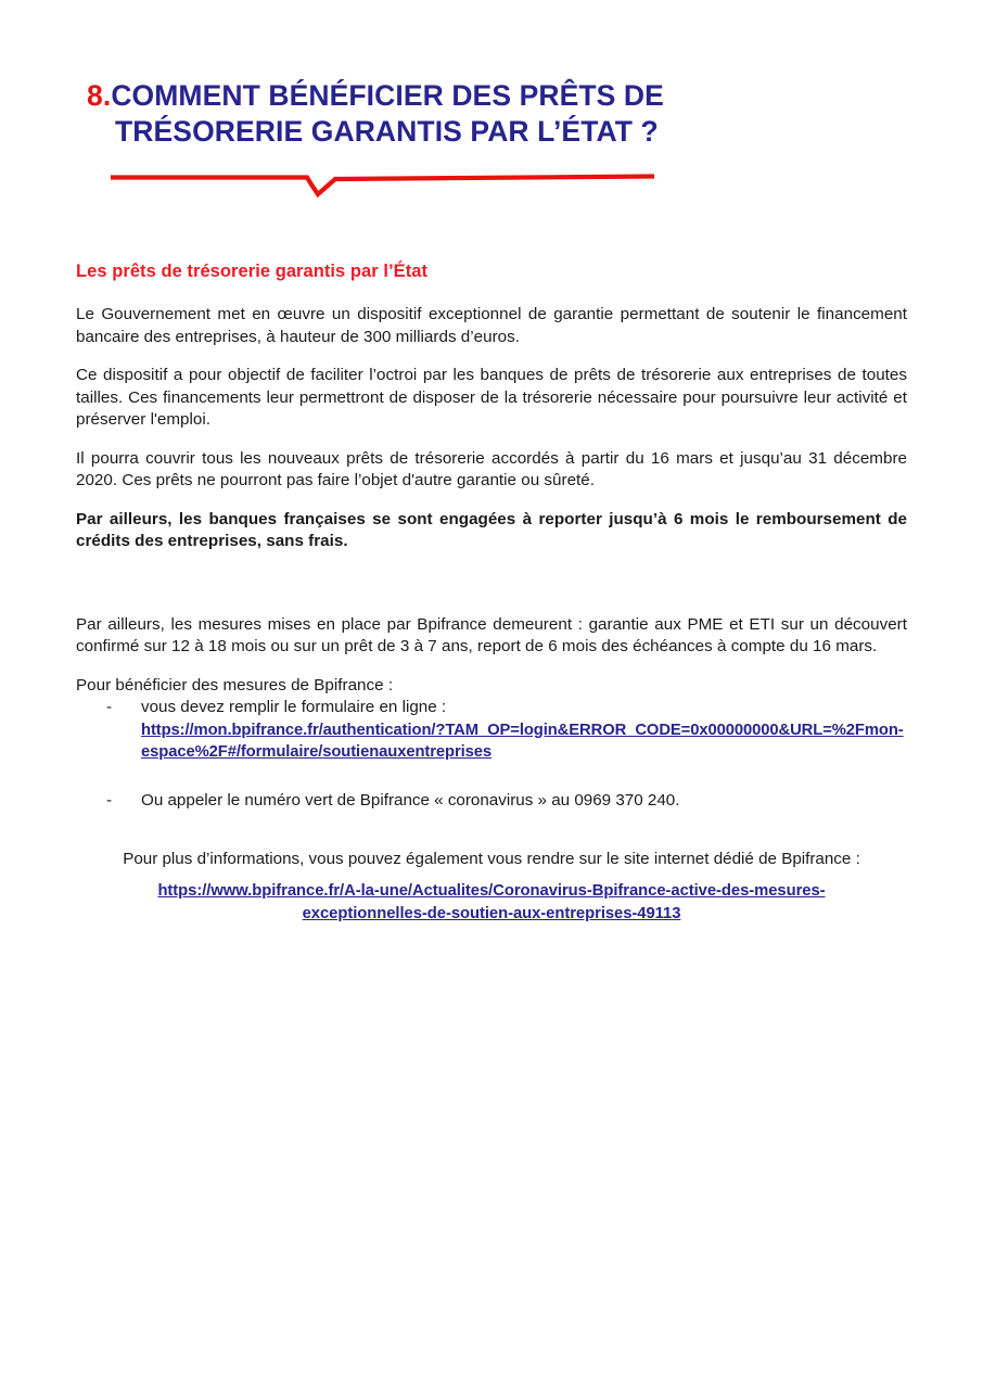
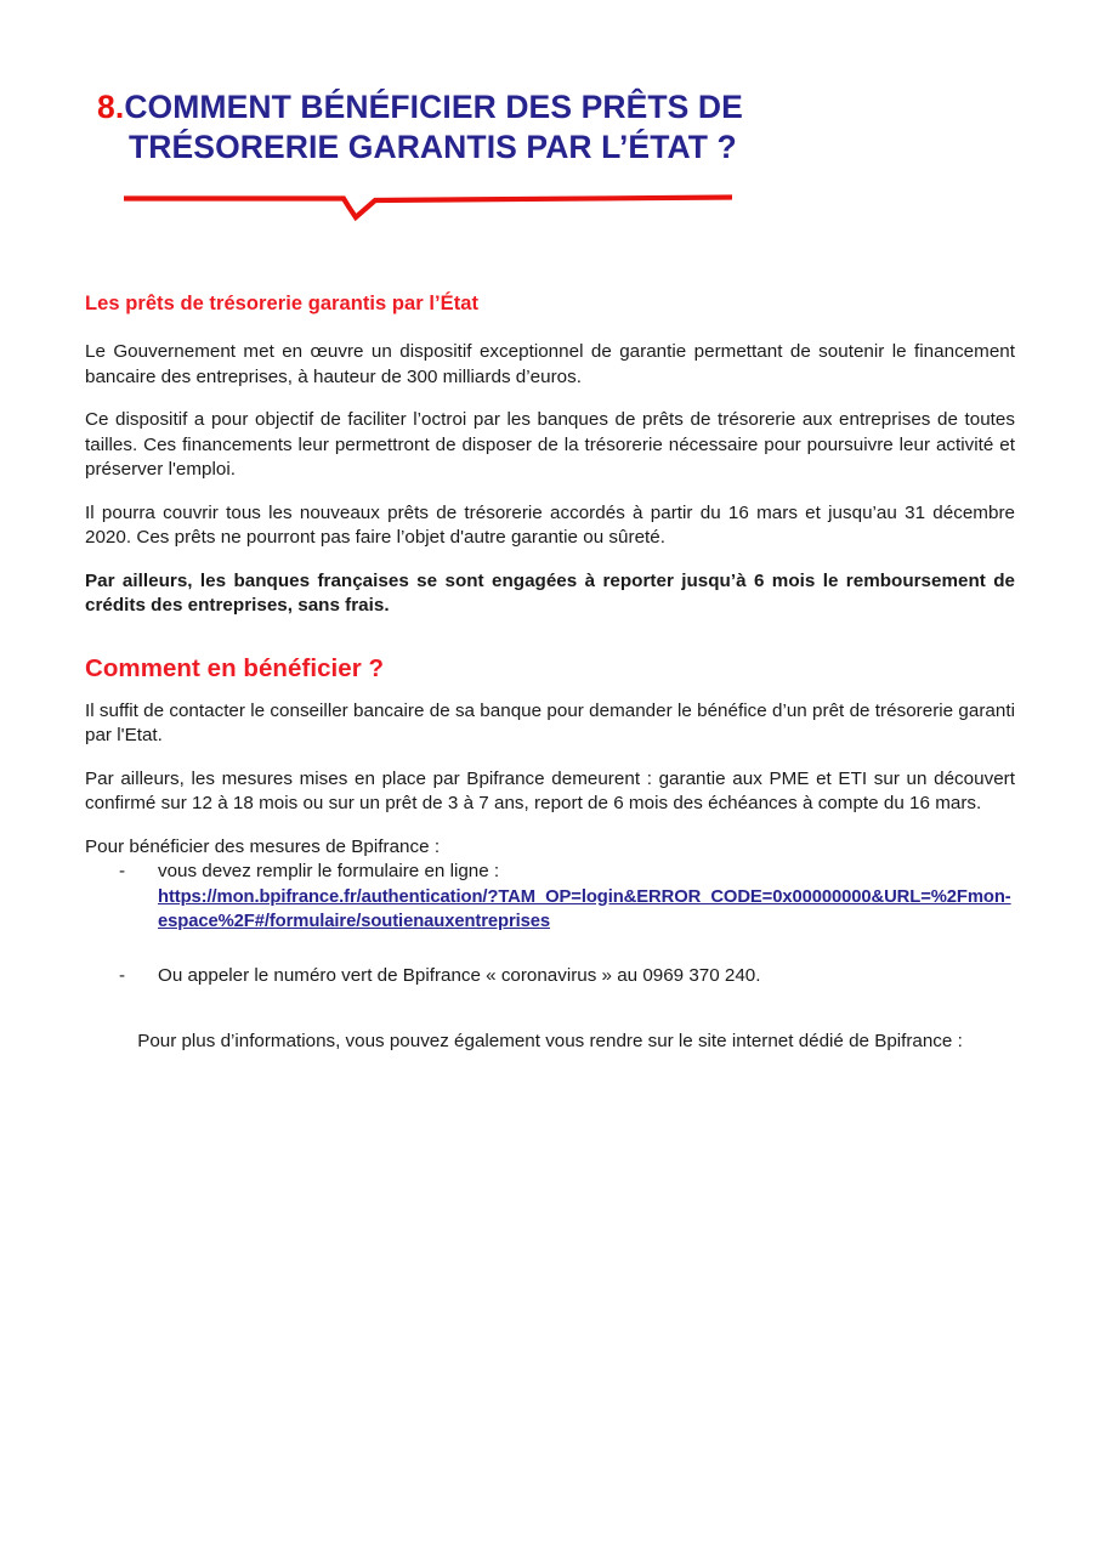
  8.COMMENT BÉNÉFICIER DES PRÊTS DE
  TRÉSORERIE GARANTIS PAR L’ÉTAT ?
  Les prêts de trésorerie garantis par l’État
  Le Gouvernement met en œuvre un dispositif exceptionnel de garantie permettant de soutenir le financement bancaire des entreprises, à hauteur de 300 milliards d’euros.
  Ce dispositif a pour objectif de faciliter l’octroi par les banques de prêts de trésorerie aux entreprises de toutes tailles. Ces financements leur permettront de disposer de la trésorerie nécessaire pour poursuivre leur activité et préserver l'emploi.
  Il pourra couvrir tous les nouveaux prêts de trésorerie accordés à partir du 16 mars et jusqu’au 31 décembre 2020. Ces prêts ne pourront pas faire l’objet d'autre garantie ou sûreté.
  Par ailleurs, les banques françaises se sont engagées à reporter jusqu’à 6 mois le remboursement de crédits des entreprises, sans frais.
+ Comment en bénéficier ?
+ Il suffit de contacter le conseiller bancaire de sa banque pour demander le bénéfice d’un prêt de trésorerie garanti par l'Etat.
  Par ailleurs, les mesures mises en place par Bpifrance demeurent : garantie aux PME et ETI sur un découvert confirmé sur 12 à 18 mois ou sur un prêt de 3 à 7 ans, report de 6 mois des échéances à compte du 16 mars.
  Pour bénéficier des mesures de Bpifrance :
  -
  vous devez remplir le formulaire en ligne : https://mon.bpifrance.fr/authentication/?TAM_OP=login&ERROR_CODE=0x00000000&URL=%2Fmon-espace%2F#/formulaire/soutienauxentreprises
  -
  Ou appeler le numéro vert de Bpifrance « coronavirus » au 0969 370 240.
  Pour plus d’informations, vous pouvez également vous rendre sur le site internet dédié de Bpifrance :
- https://www.bpifrance.fr/A-la-une/Actualites/Coronavirus-Bpifrance-active-des-mesures-exceptionnelles-de-soutien-aux-entreprises-49113
